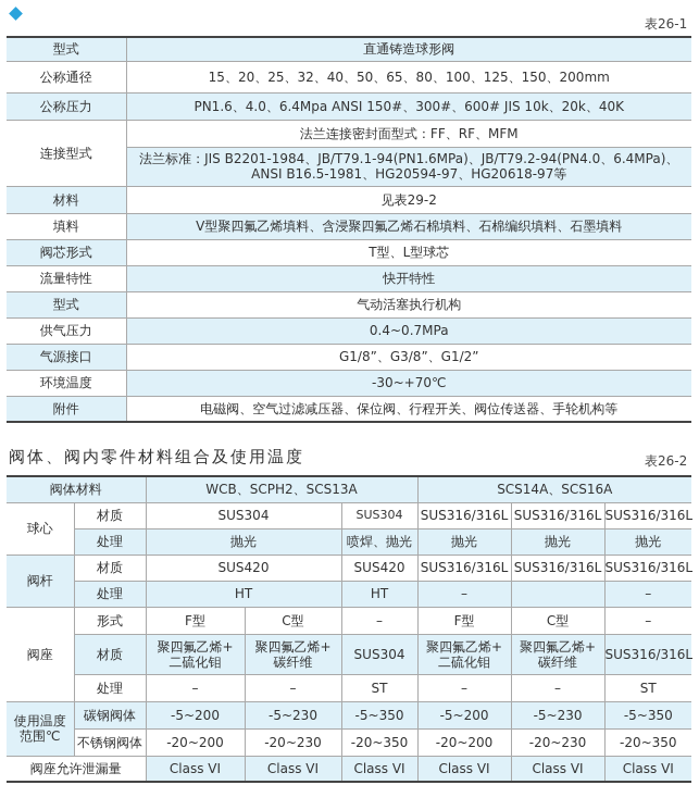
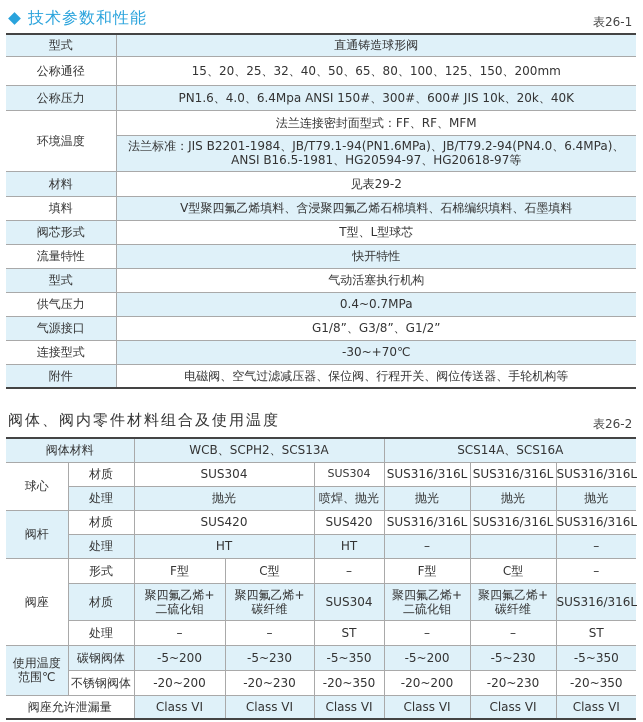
+ 技术参数和性能
  表26-1
  型式	直通铸造球形阀
  公称通径	15、20、25、32、40、50、65、80、100、125、150、200mm
  公称压力	PN1.6、4.0、6.4Mpa ANSI 150#、300#、600# JIS 10k、20k、40K
- 连接型式	法兰连接密封面型式：FF、RF、MFM
+ 环境温度	法兰连接密封面型式：FF、RF、MFM
  法兰标准：JIS B2201-1984、JB/T79.1-94(PN1.6MPa)、JB/T79.2-94(PN4.0、6.4MPa)、 ANSI B16.5-1981、HG20594-97、HG20618-97等
  材料	见表29-2
  填料	V型聚四氟乙烯填料、含浸聚四氟乙烯石棉填料、石棉编织填料、石墨填料
  阀芯形式	T型、L型球芯
  流量特性	快开特性
  型式	气动活塞执行机构
  供气压力	0.4~0.7MPa
  气源接口	G1/8”、G3/8”、G1/2”
- 环境温度	-30~+70℃
+ 连接型式	-30~+70℃
  附件	电磁阀、空气过滤减压器、保位阀、行程开关、阀位传送器、手轮机构等
  阀体、阀内零件材料组合及使用温度
  表26-2
  阀体材料	WCB、SCPH2、SCS13A	SCS14A、SCS16A
  球心	材质	SUS304	SUS304	SUS316/316L	SUS316/316L	SUS316/316L
  处理	抛光	喷焊、抛光	抛光	抛光	抛光
  阀杆	材质	SUS420	SUS420	SUS316/316L	SUS316/316L	SUS316/316L
  处理	HT	HT	–		–
  阀座	形式	F型	C型	–	F型	C型	–
  材质	聚四氟乙烯+二硫化钼	聚四氟乙烯+碳纤维	SUS304	聚四氟乙烯+二硫化钼	聚四氟乙烯+碳纤维	SUS316/316L
  处理	–	–	ST	–	–	ST
  使用温度 范围℃	碳钢阀体	-5~200	-5~230	-5~350	-5~200	-5~230	-5~350
  不锈钢阀体	-20~200	-20~230	-20~350	-20~200	-20~230	-20~350
  阀座允许泄漏量	Class VI	Class VI	Class VI	Class VI	Class VI	Class VI
